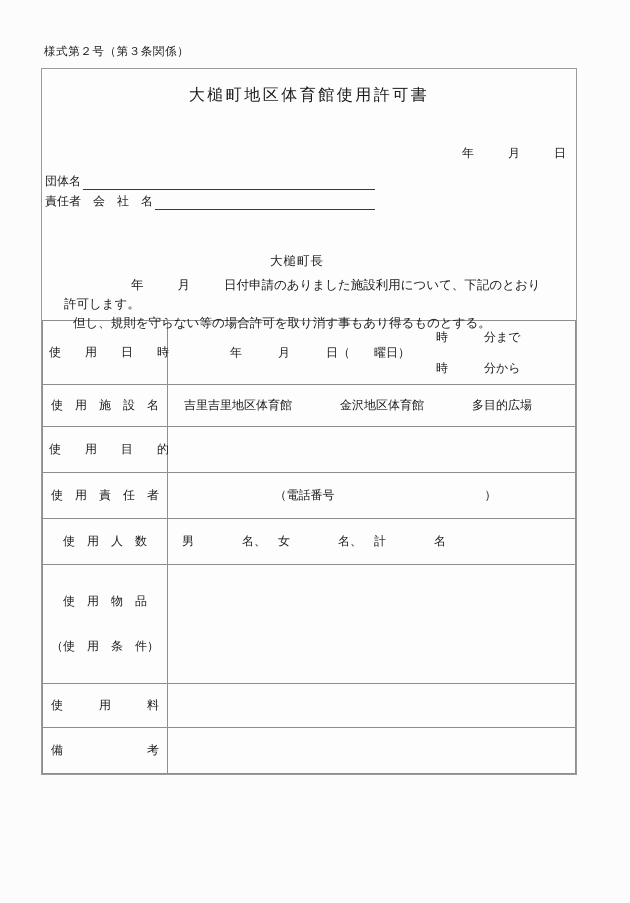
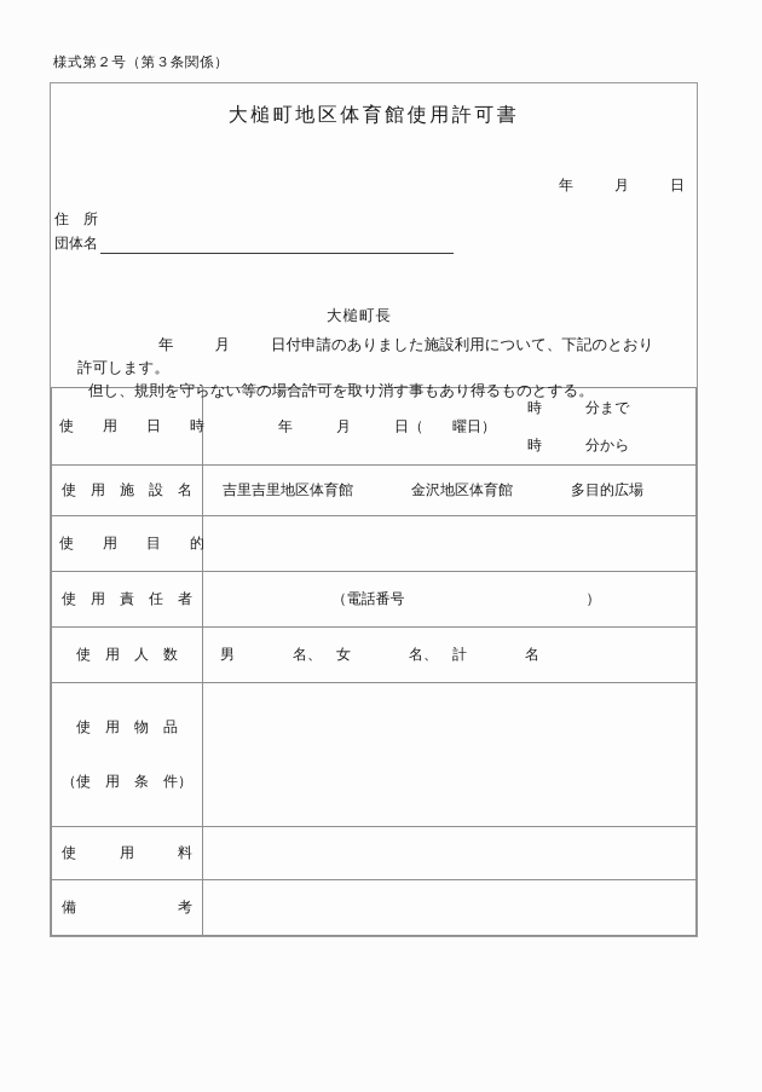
  様式第２号（第３条関係）
  大槌町地区体育館使用許可書
  年 月 日
+ 住 所
  団体名
- 責任者 会 社 名
  大槌町長
  年 月 日付申請のありました施設利用について、下記のとおり
  許可します。
  但し、規則を守らない等の場合許可を取り消す事もあり得るものとする。
  使 用 日 時	年 月 日（ 曜日） 時 分から 時 分まで
  使 用 施 設 名	吉里吉里地区体育館 金沢地区体育館 多目的広場
  使 用 目 的
  使 用 責 任 者	（電話番号 ）
  使 用 人 数	男 名、 女 名、 計 名
  使 用 物 品 （使 用 条 件）
  使 用 料
  備 考
